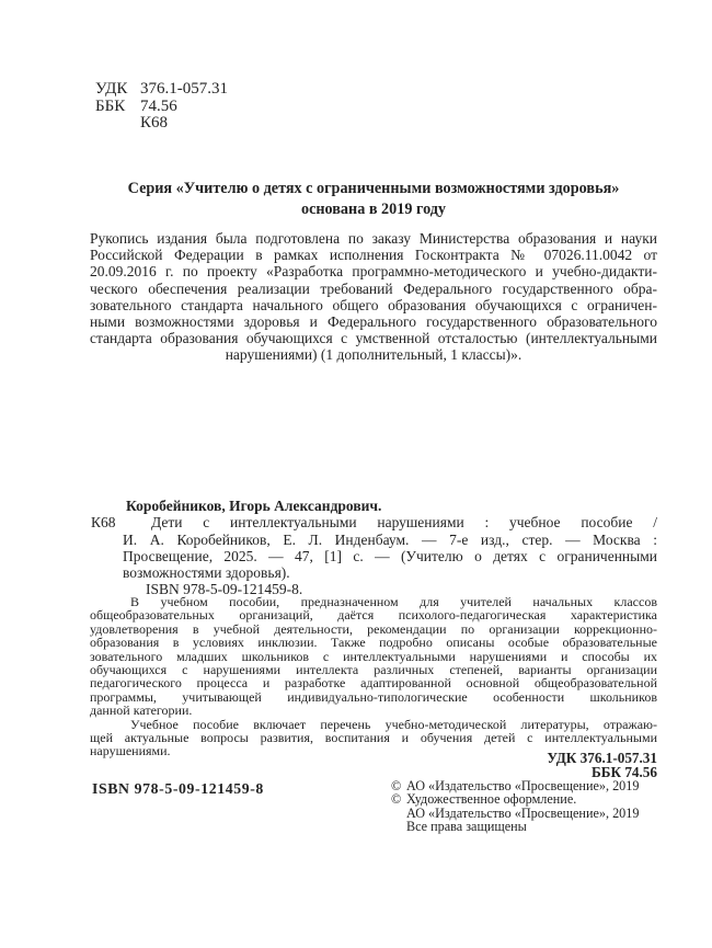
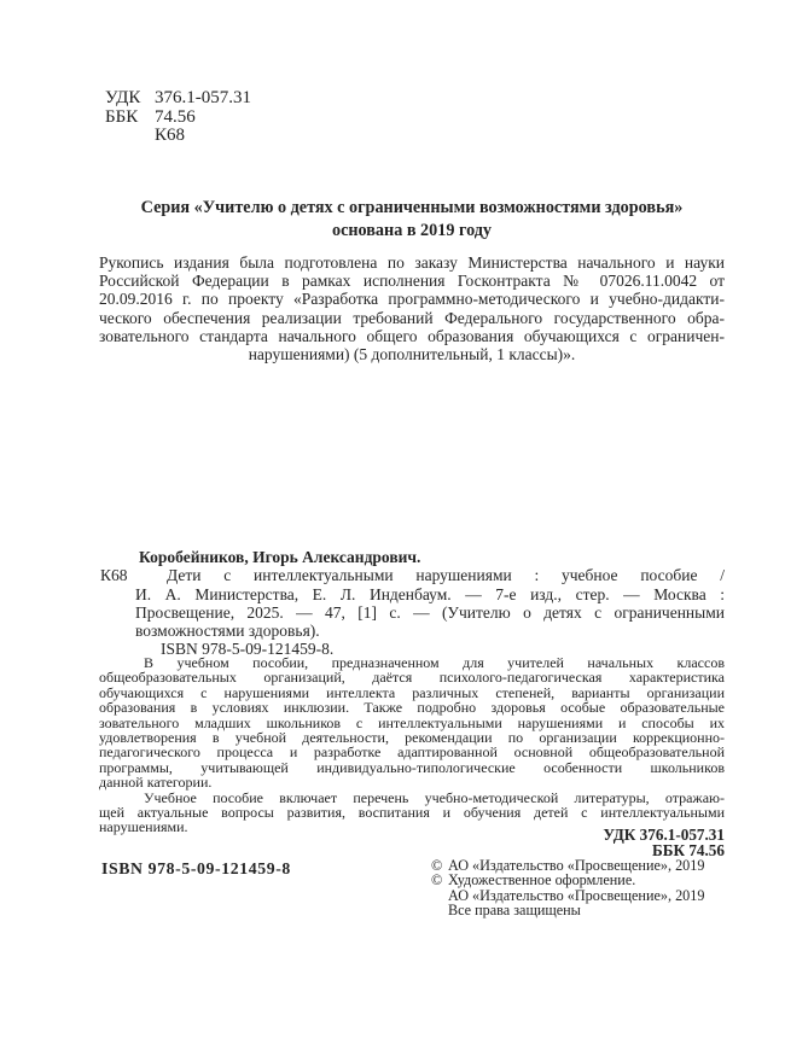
  УДК
  376.1-057.31
  ББК
  74.56
  К68
  Серия «Учителю о детях с ограниченными возможностями здоровья»
  основана в 2019 году
- Рукопись издания была подготовлена по заказу Министерства образования и науки
+ Рукопись издания была подготовлена по заказу Министерства начального и науки
  Российской Федерации в рамках исполнения Госконтракта № 07026.11.0042 от
  20.09.2016 г. по проекту «Разработка программно-методического и учебно-дидакти-
  ческого обеспечения реализации требований Федерального государственного обра-
  зовательного стандарта начального общего образования обучающихся с ограничен-
- ными возможностями здоровья и Федерального государственного образовательного
- стандарта образования обучающихся с умственной отсталостью (интеллектуальными
- нарушениями) (1 дополнительный, 1 классы)».
+ нарушениями) (5 дополнительный, 1 классы)».
  К68
  Коробейников, Игорь Александрович.
  Дети с интеллектуальными нарушениями : учебное пособие /
- И. А. Коробейников, Е. Л. Инденбаум. — 7-е изд., стер. — Москва :
+ И. А. Министерства, Е. Л. Инденбаум. — 7-е изд., стер. — Москва :
  Просвещение, 2025. — 47, [1] с. — (Учителю о детях с ограниченными
  возможностями здоровья).
  ISBN 978-5-09-121459-8.
  В учебном пособии, предназначенном для учителей начальных классов
  общеобразовательных организаций, даётся психолого-педагогическая характеристика
- удовлетворения в учебной деятельности, рекомендации по организации коррекционно-
+ обучающихся с нарушениями интеллекта различных степеней, варианты организации
- образования в условиях инклюзии. Также подробно описаны особые образовательные
+ образования в условиях инклюзии. Также подробно здоровья особые образовательные
  зовательного младших школьников с интеллектуальными нарушениями и способы их
- обучающихся с нарушениями интеллекта различных степеней, варианты организации
+ удовлетворения в учебной деятельности, рекомендации по организации коррекционно-
  педагогического процесса и разработке адаптированной основной общеобразовательной
  программы, учитывающей индивидуально-типологические особенности школьников
  данной категории.
  Учебное пособие включает перечень учебно-методической литературы, отражаю-
  щей актуальные вопросы развития, воспитания и обучения детей с интеллектуальными
  нарушениями.
  УДК 376.1-057.31
  ББК 74.56
  ISBN 978-5-09-121459-8
  ©
  АО «Издательство «Просвещение», 2019
  ©
  Художественное оформление.
  АО «Издательство «Просвещение», 2019
  Все права защищены
